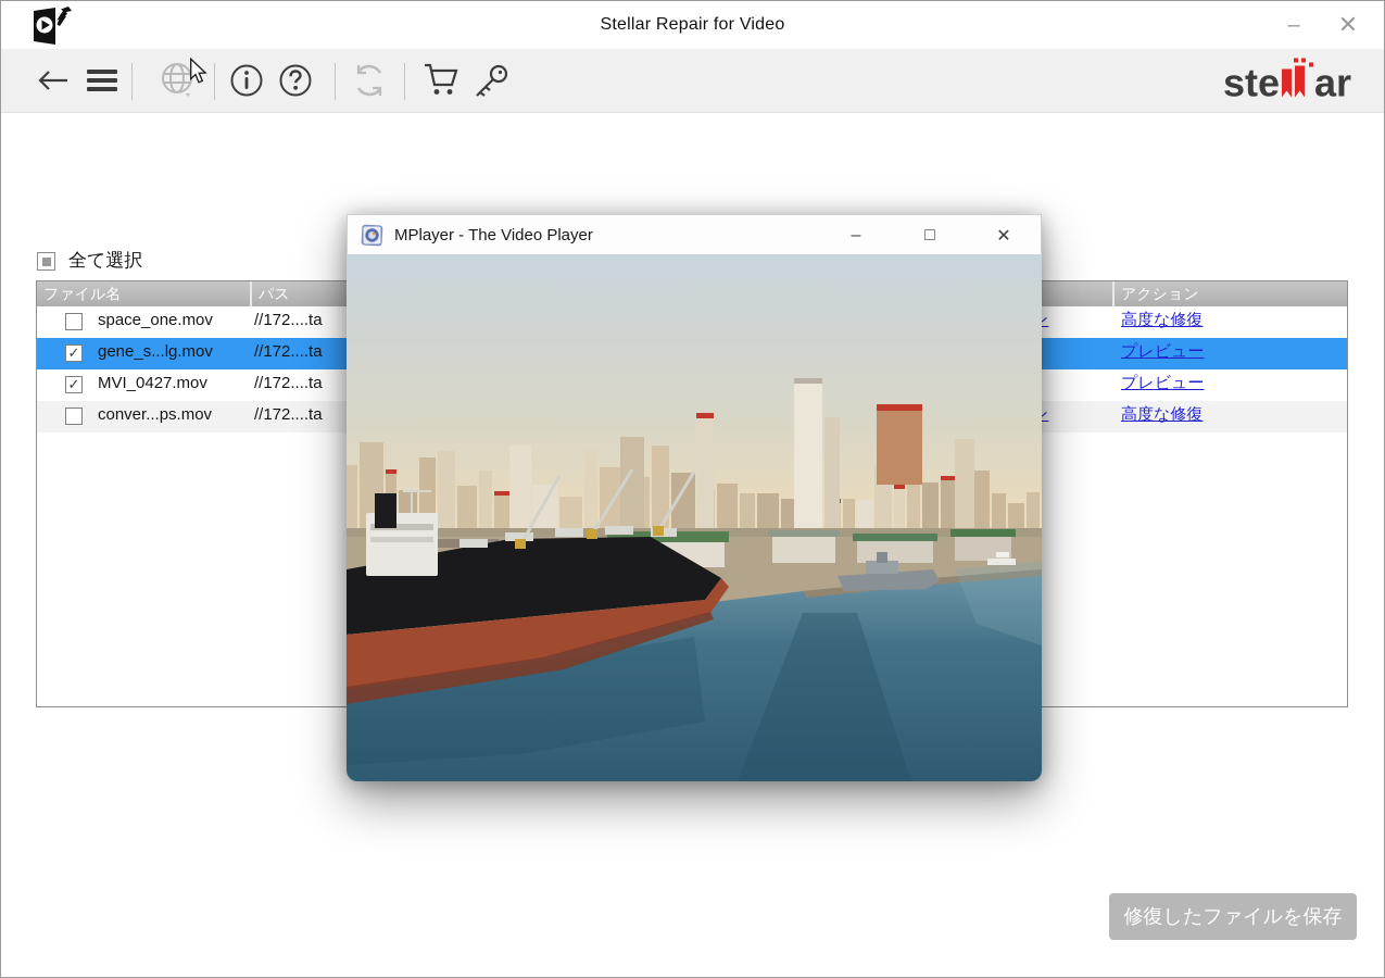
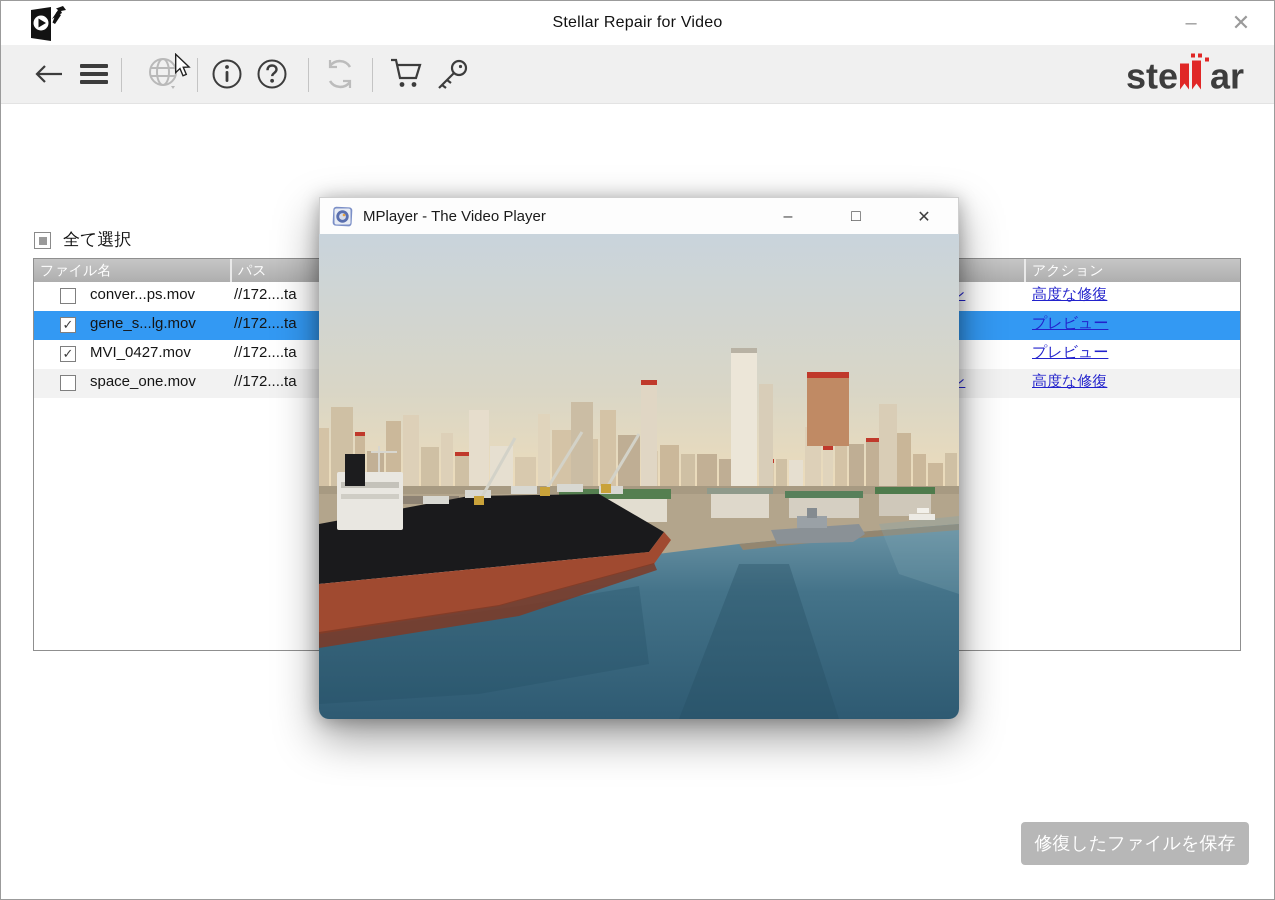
  Stellar Repair for Video
  –
  ✕
  ste
  ar
  全て選択
  ファイル名
  パス
  アクション
- space_one.mov
+ conver...ps.mov
  //172....ta
  高度な修復
  ✓
  gene_s...lg.mov
  //172....ta
  プレビュー
  ✓
  MVI_0427.mov
  //172....ta
  プレビュー
- conver...ps.mov
+ space_one.mov
  //172....ta
  高度な修復
  修復したファイルを保存
  MPlayer - The Video Player
  –
  □
  ✕
